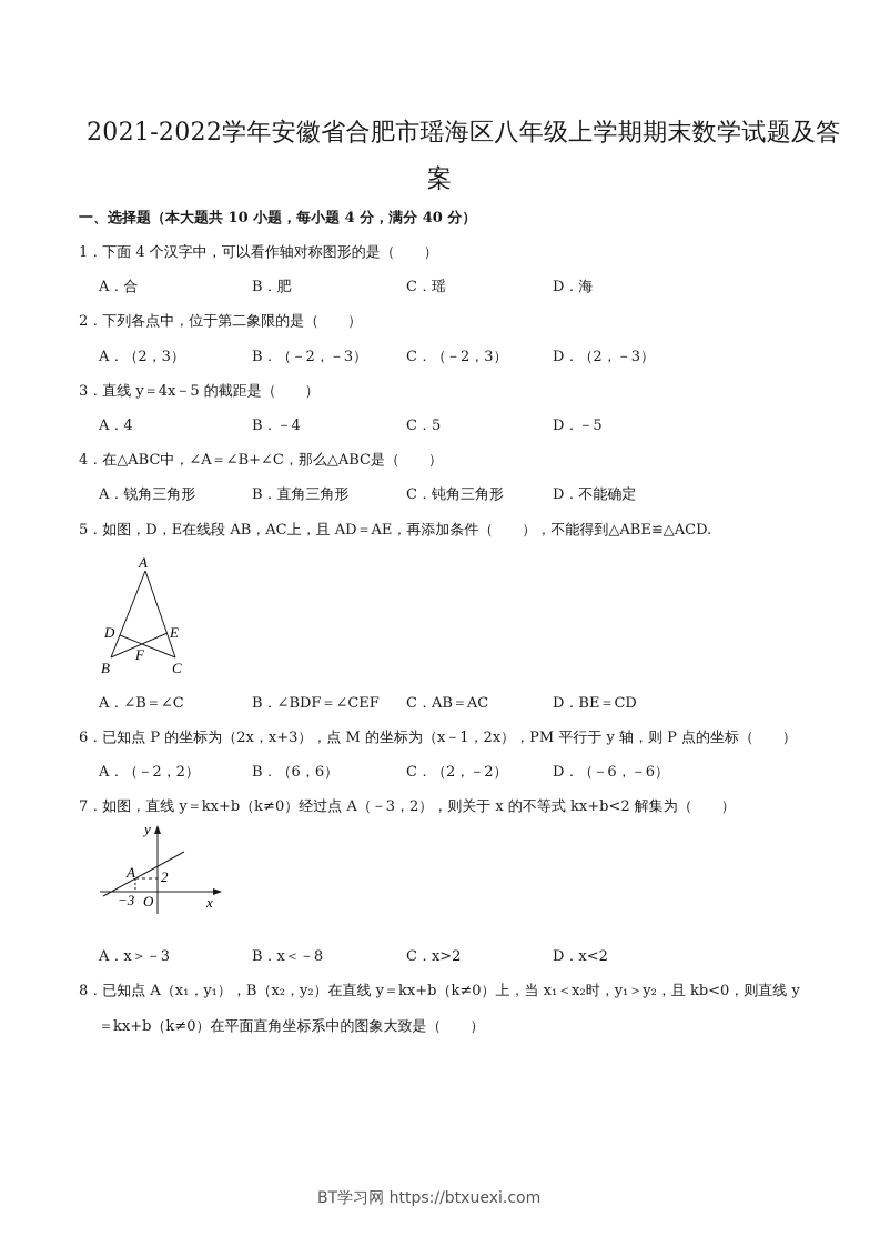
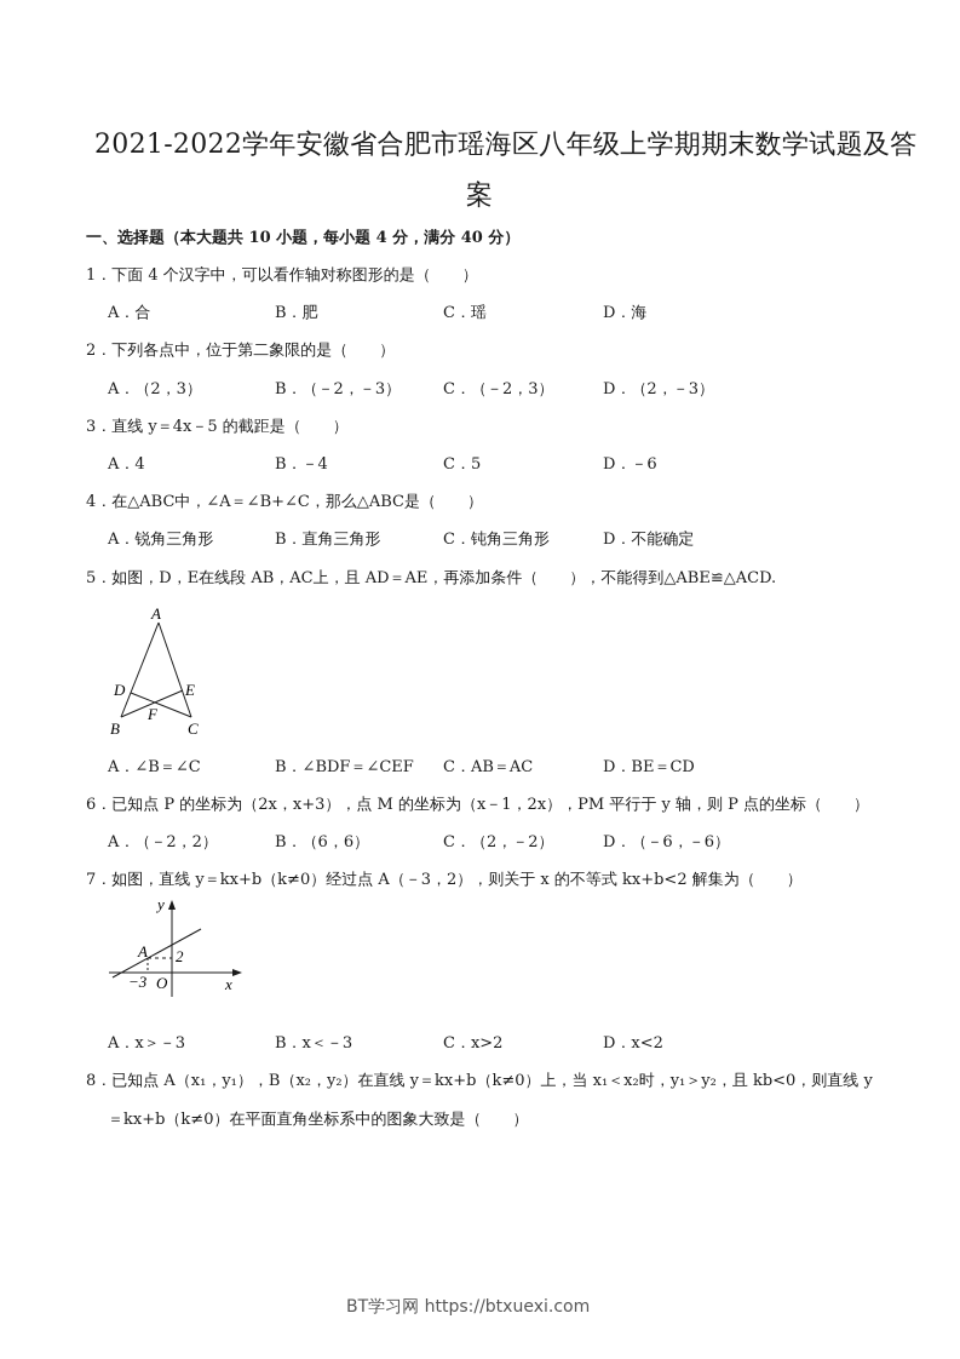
  2021-2022学年安徽省合肥市瑶海区八年级上学期期末数学试题及答
  案
  一、选择题（本大题共 10 小题，每小题 4 分，满分 40 分）
  1．下面 4 个汉字中，可以看作轴对称图形的是（ ）
  A．合
  B．肥
  C．瑶
  D．海
  2．下列各点中，位于第二象限的是（ ）
  A．（2，3）
  B．（－2，－3）
  C．（－2，3）
  D．（2，－3）
  3．直线 y＝4x－5 的截距是（ ）
  A．4
  B．－4
  C．5
- D．－5
+ D．－6
  4．在△ABC中，∠A＝∠B+∠C，那么△ABC是（ ）
  A．锐角三角形
  B．直角三角形
  C．钝角三角形
  D．不能确定
  5．如图，D，E在线段 AB，AC上，且 AD＝AE，再添加条件（ ），不能得到△ABE≌△ACD.
  A
  D
  E
  F
  B
  C
  A．∠B＝∠C
  B．∠BDF＝∠CEF
  C．AB＝AC
  D．BE＝CD
  6．已知点 P 的坐标为（2x，x+3），点 M 的坐标为（x－1，2x），PM 平行于 y 轴，则 P 点的坐标（ ）
  A．（－2，2）
  B．（6，6）
  C．（2，－2）
  D．（－6，－6）
  7．如图，直线 y＝kx+b（k≠0）经过点 A（－3，2），则关于 x 的不等式 kx+b<2 解集为（ ）
  y
  x
  A
  2
  −3
  O
  A．x＞－3
- B．x＜－8
+ B．x＜－3
  C．x>2
  D．x<2
  8．已知点 A（x₁，y₁），B（x₂，y₂）在直线 y＝kx+b（k≠0）上，当 x₁＜x₂时，y₁＞y₂，且 kb<0，则直线 y
  ＝kx+b（k≠0）在平面直角坐标系中的图象大致是（ ）
  BT学习网 https://btxuexi.com
